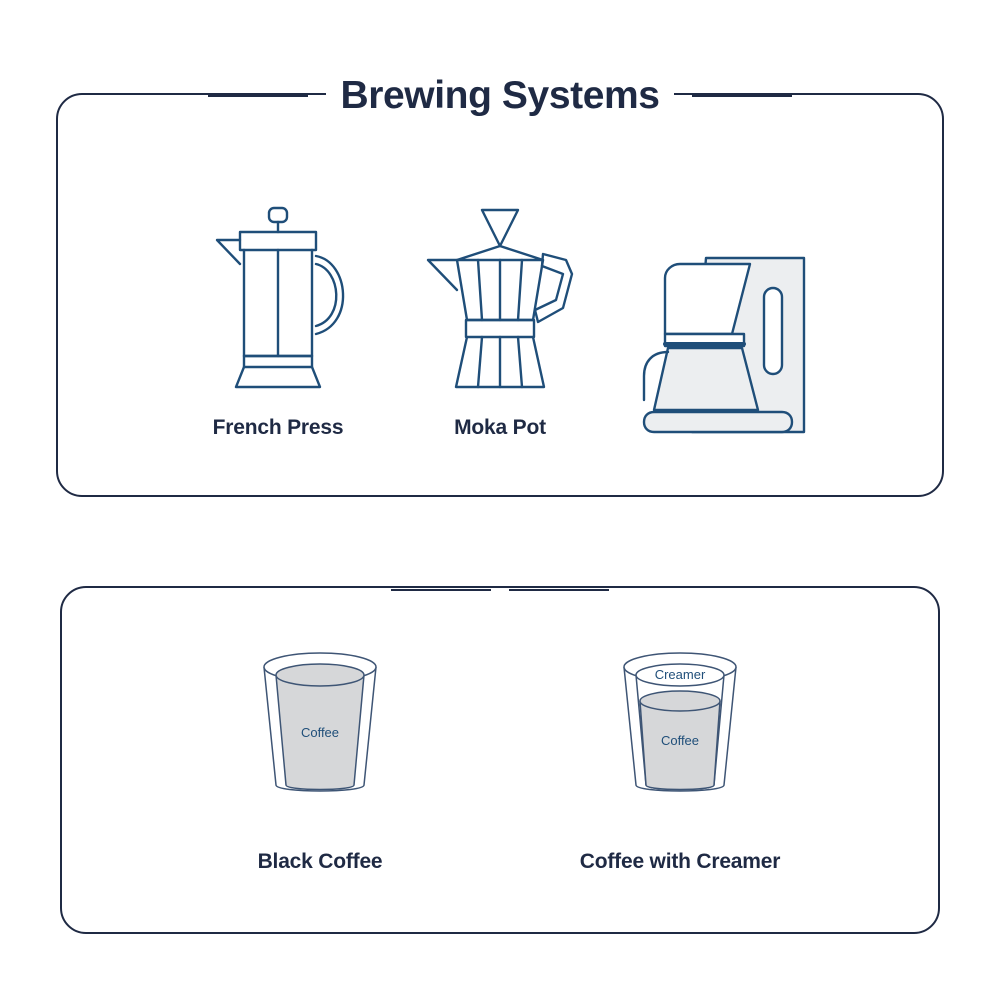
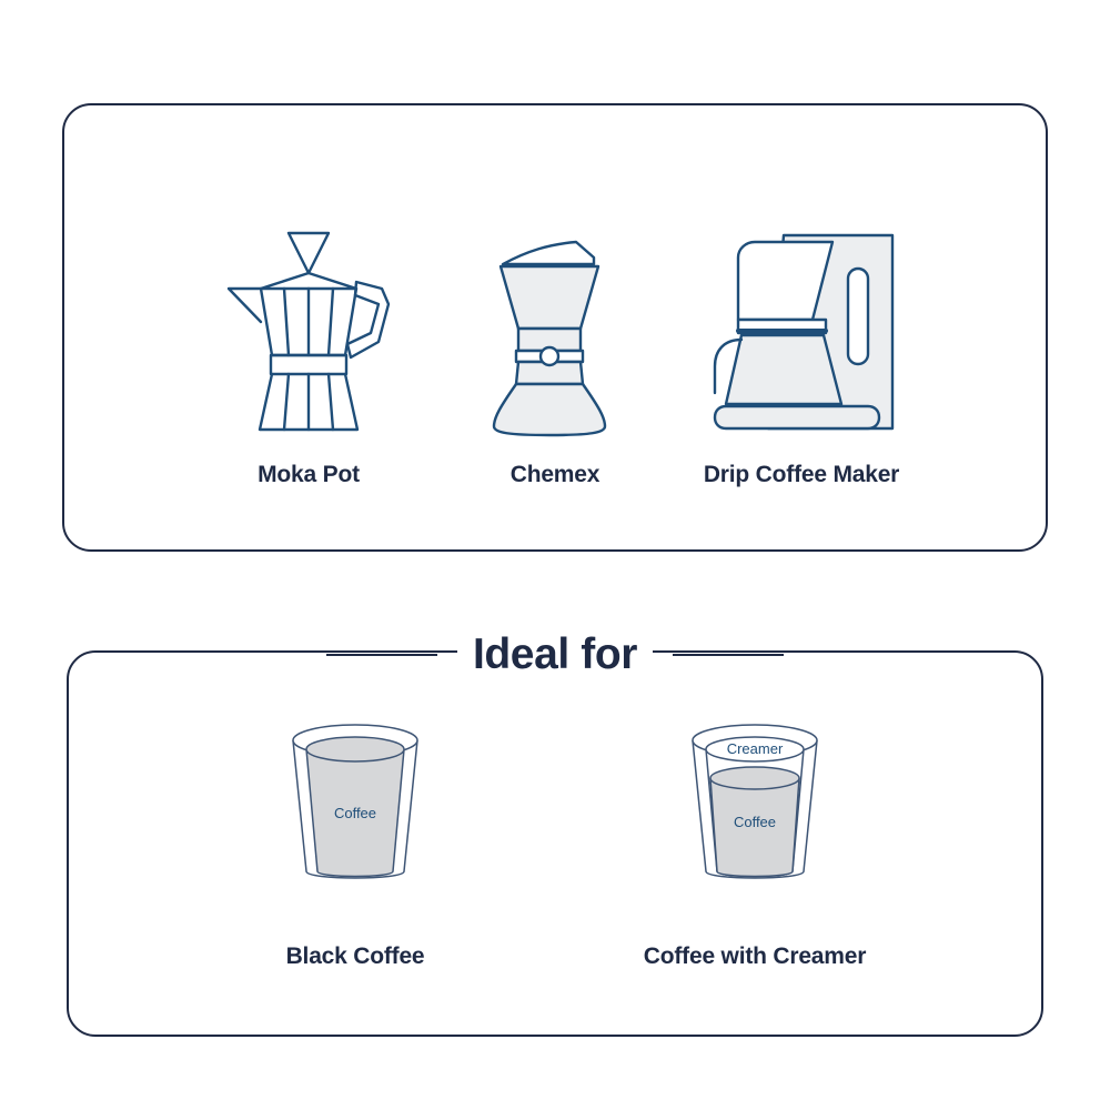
- Brewing Systems
- French Press
  Moka Pot
+ Chemex
+ Drip Coffee Maker
+ Ideal for
  Coffee
  Black Coffee
  Creamer
  Coffee
  Coffee with Creamer
